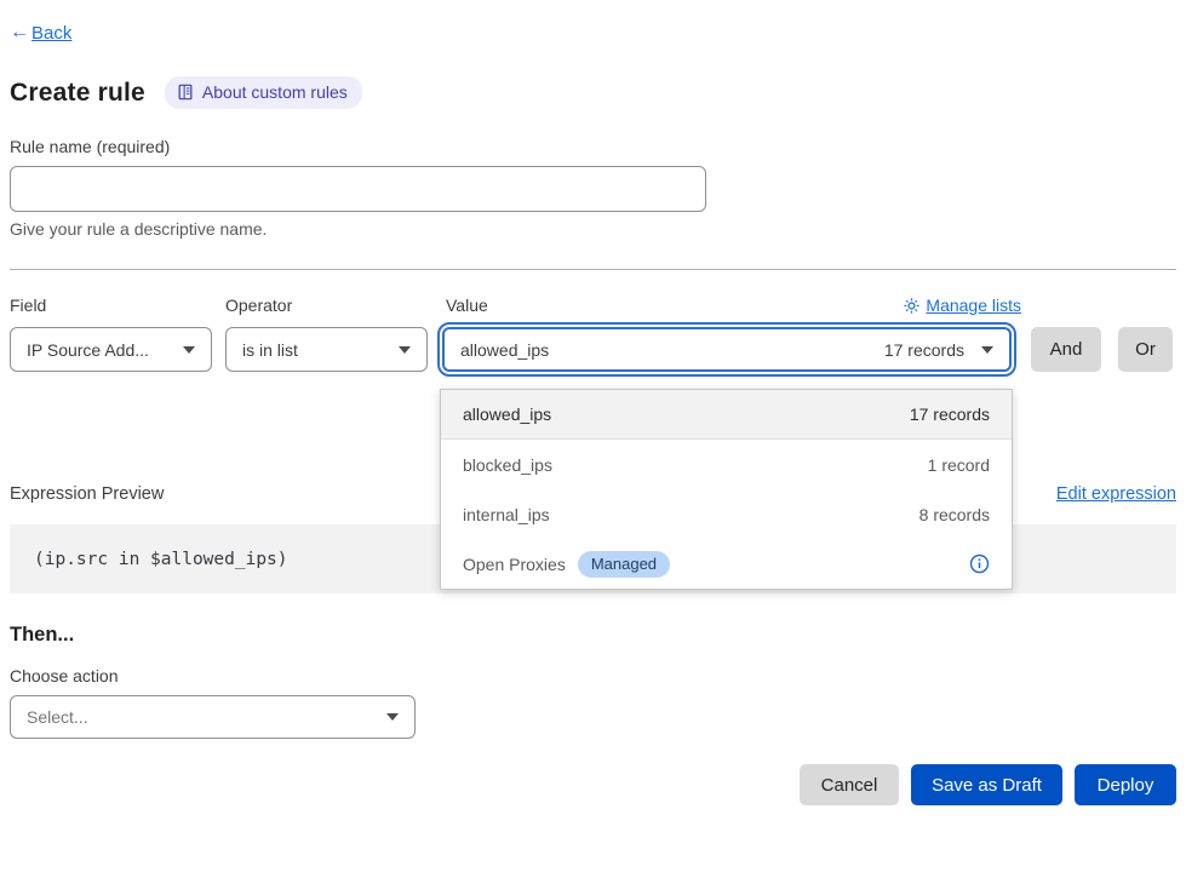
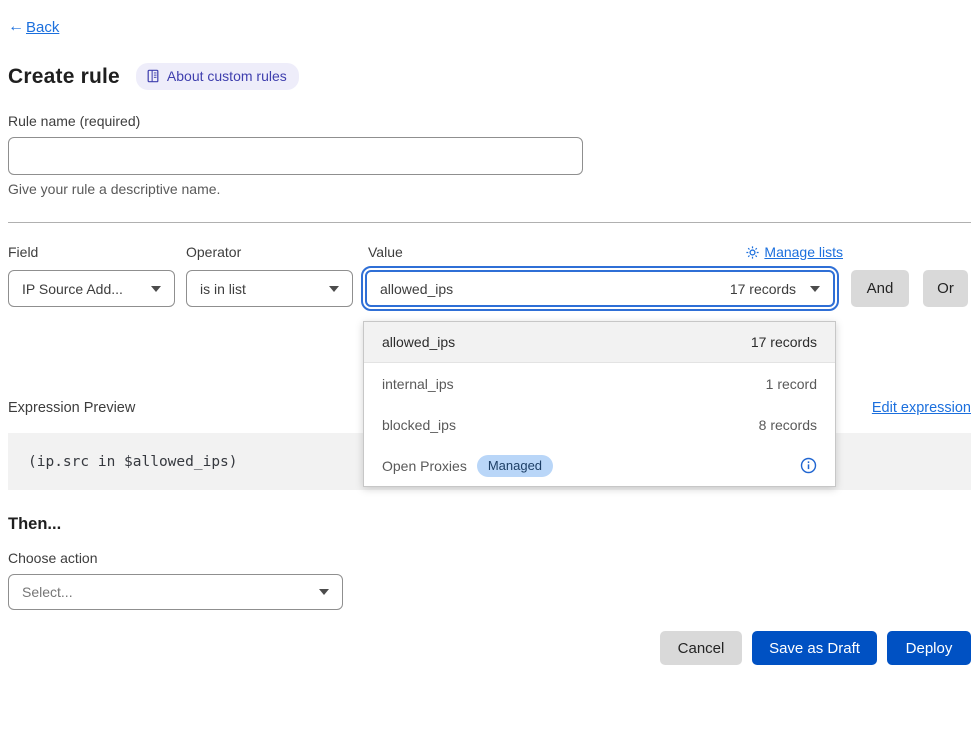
  ←
  Back
  Create rule
  About custom rules
  Rule name (required)
  Give your rule a descriptive name.
  Field
  Operator
  Value
  Manage lists
  IP Source Add...
  is in list
  allowed_ips
  17 records
  allowed_ips
  17 records
- blocked_ips
+ internal_ips
  1 record
- internal_ips
+ blocked_ips
  8 records
  Open Proxies
  Managed
  And
  Or
  Expression Preview
  Edit expression
  (ip.src in $allowed_ips)
  Then...
  Choose action
  Select...
  Cancel
  Save as Draft
  Deploy
